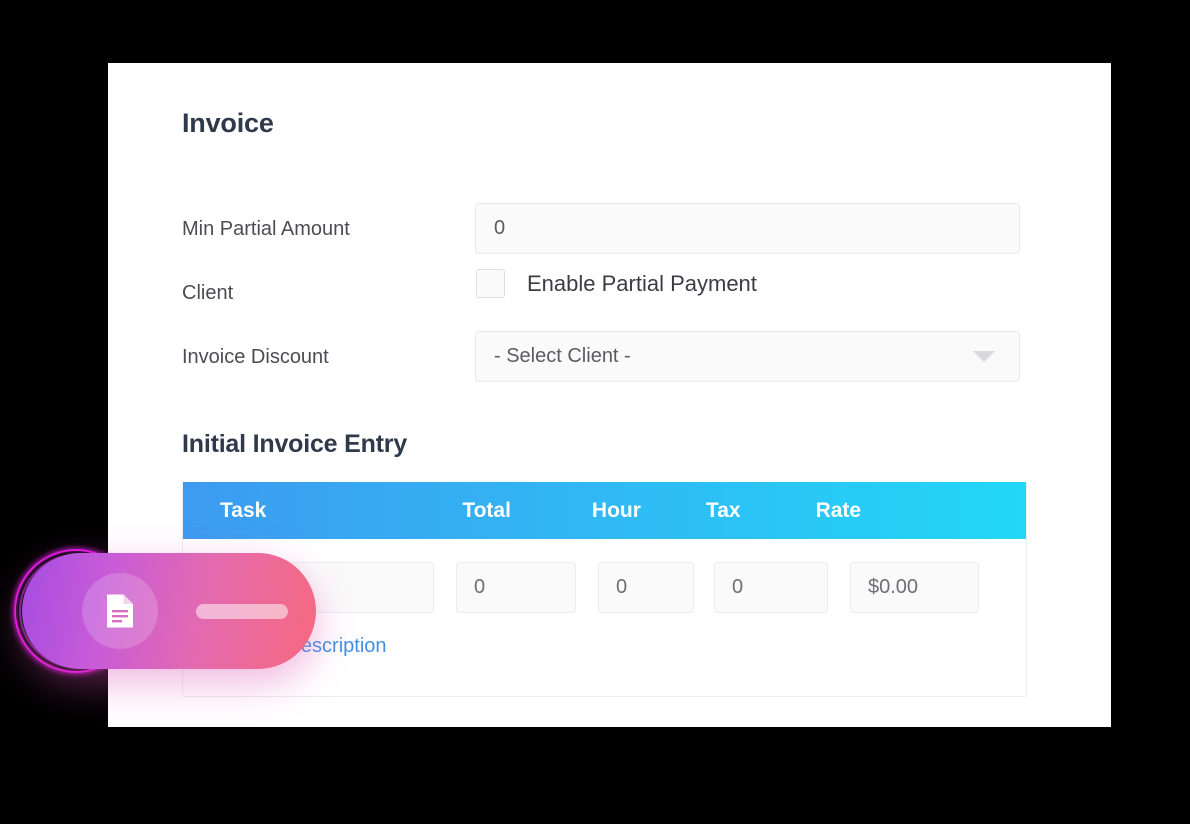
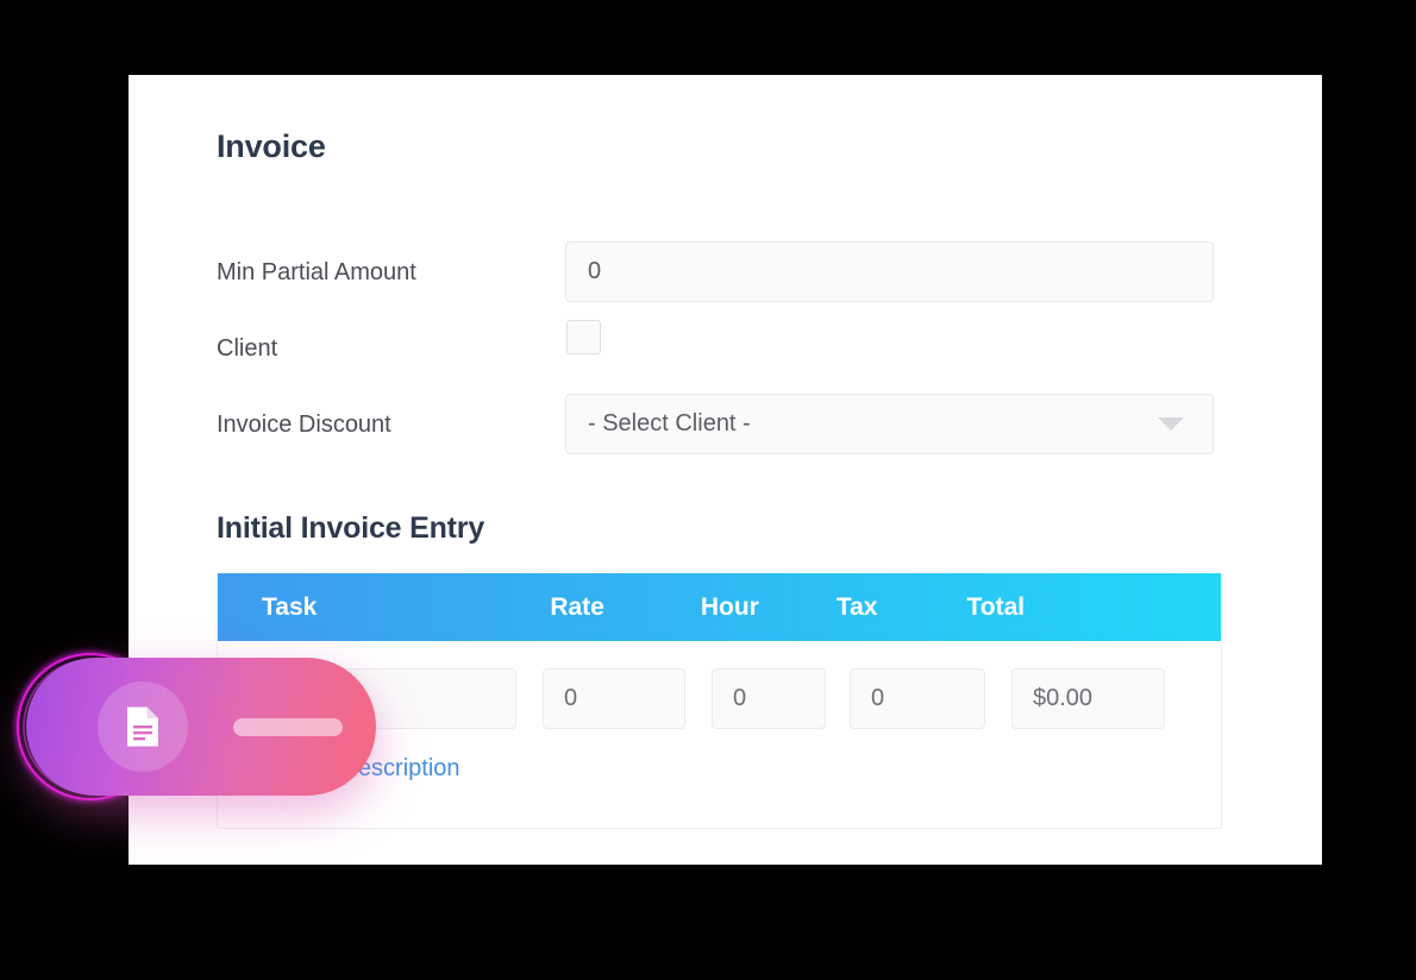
  Invoice
  Min Partial Amount
  Client
  Invoice Discount
  0
- Enable Partial Payment
  - Select Client -
  Initial Invoice Entry
  Task
- Total
+ Rate
  Hour
  Tax
- Rate
+ Total
  0
  0
  0
  $0.00
